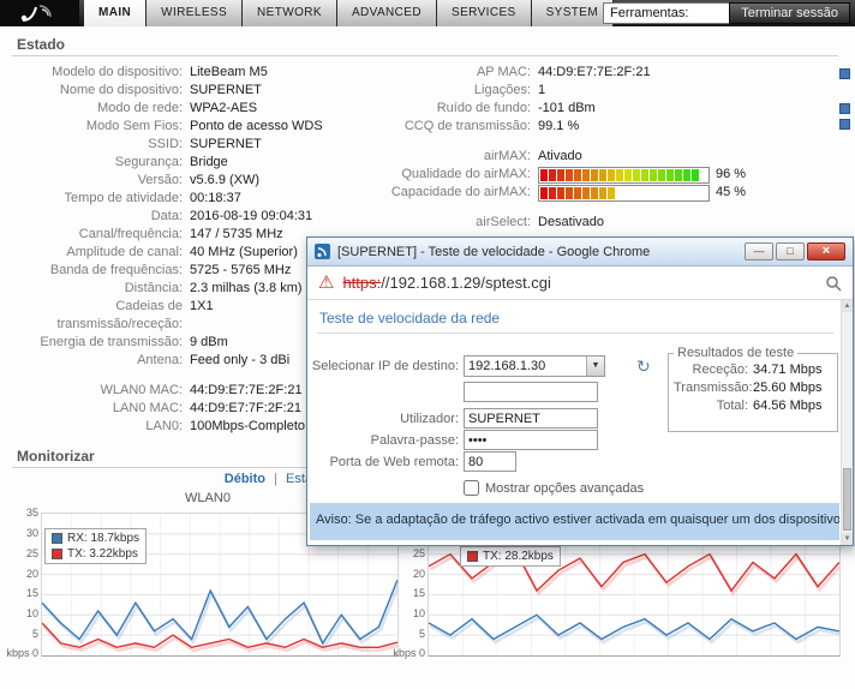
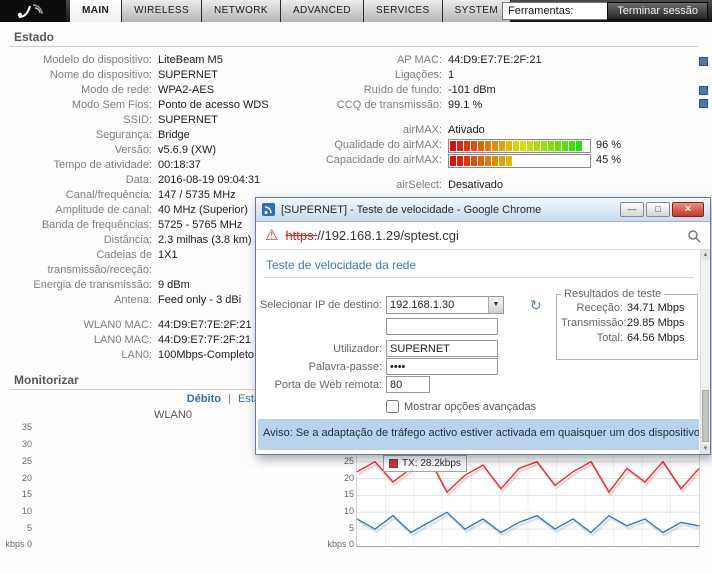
  MAIN
  WIRELESS
  NETWORK
  ADVANCED
  SERVICES
  SYSTEM
  Ferramentas:
  Terminar sessão
  Estado
  Modelo do dispositivo:
  LiteBeam M5
  Nome do dispositivo:
  SUPERNET
  Modo de rede:
  WPA2-AES
  Modo Sem Fios:
  Ponto de acesso WDS
  SSID:
  SUPERNET
  Segurança:
  Bridge
  Versão:
  v5.6.9 (XW)
  Tempo de atividade:
  00:18:37
  Data:
  2016-08-19 09:04:31
  Canal/frequência:
  147 / 5735 MHz
  Amplitude de canal:
  40 MHz (Superior)
  Banda de frequências:
  5725 - 5765 MHz
  Distância:
  2.3 milhas (3.8 km)
  Cadeias de transmissão/receção:
  1X1
  Energia de transmissão:
  9 dBm
  Antena:
  Feed only - 3 dBi
  WLAN0 MAC:
  44:D9:E7:7E:2F:21
  LAN0 MAC:
  44:D9:E7:7F:2F:21
  LAN0:
  100Mbps-Completo
  AP MAC:
  44:D9:E7:7E:2F:21
  Ligações:
  1
  Ruído de fundo:
  -101 dBm
  CCQ de transmissão:
  99.1 %
  airMAX:
  Ativado
  Qualidade do airMAX:
  96 %
  Capacidade do airMAX:
  45 %
  airSelect:
  Desativado
  Monitorizar
  WLAN0
  35
  30
  25
  20
  15
  10
  5
  kbps 0
- RX: 18.7kbps
- TX: 3.22kbps
  25
  20
  15
  10
  5
  kbps 0
  TX: 28.2kbps
  [SUPERNET] - Teste de velocidade - Google Chrome
  —
  □
  ×
  ⚠
  https://192.168.1.29/sptest.cgi
  Teste de velocidade da rede
  Selecionar IP de destino:
  192.168.1.30
  ↻
  Utilizador:
  SUPERNET
  Palavra-passe:
  ••••
  Porta de Web remota:
  80
  Mostrar opções avançadas
  Resultados de teste
  Receção:
  34.71 Mbps
  Transmissão:
- 25.60 Mbps
+ 29.85 Mbps
  Total:
  64.56 Mbps
  Aviso: Se a adaptação de tráfego activo estiver activada em quaisquer um dos dispositivo
